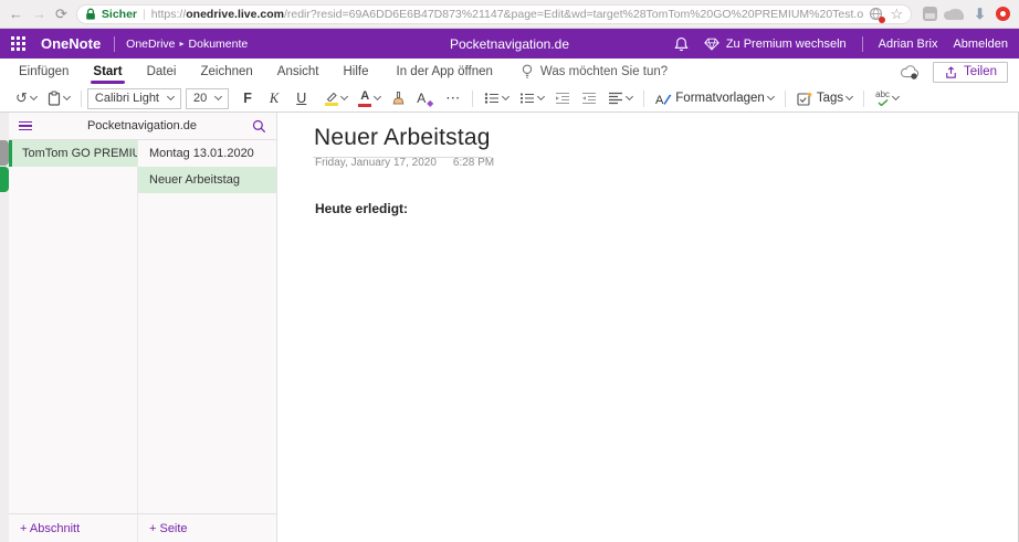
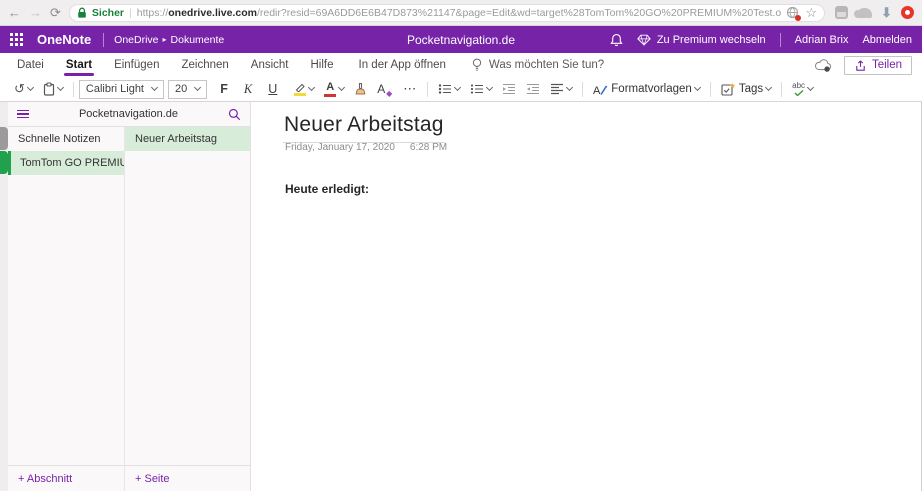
  ←
  →
  ⟳
  Sicher
  |
  https://onedrive.live.com/redir?resid=69A6DD6E6B47D873%21147&page=Edit&wd=target%28TomTom%20GO%20PREMIUM%20Test.o
  ☆
  ⬇
  OneNote
  OneDrive
  ▸
  Dokumente
  Pocketnavigation.de
  Zu Premium wechseln
  Adrian Brix
  Abmelden
- Einfügen
+ Datei
  Start
- Datei
+ Einfügen
  Zeichnen
  Ansicht
  Hilfe
  In der App öffnen
  Was möchten Sie tun?
  Teilen
  ↺
  Calibri Light
  20
  F
  K
  U
  A
  A
  ◆
  ⋯
  A
  Formatvorlagen
  Tags
  abc
  Pocketnavigation.de
+ Schnelle Notizen
  TomTom GO PREMIU
  + Abschnitt
- Montag 13.01.2020
  Neuer Arbeitstag
  + Seite
  Neuer Arbeitstag
  Friday, January 17, 2020
  6:28 PM
  Heute erledigt:
